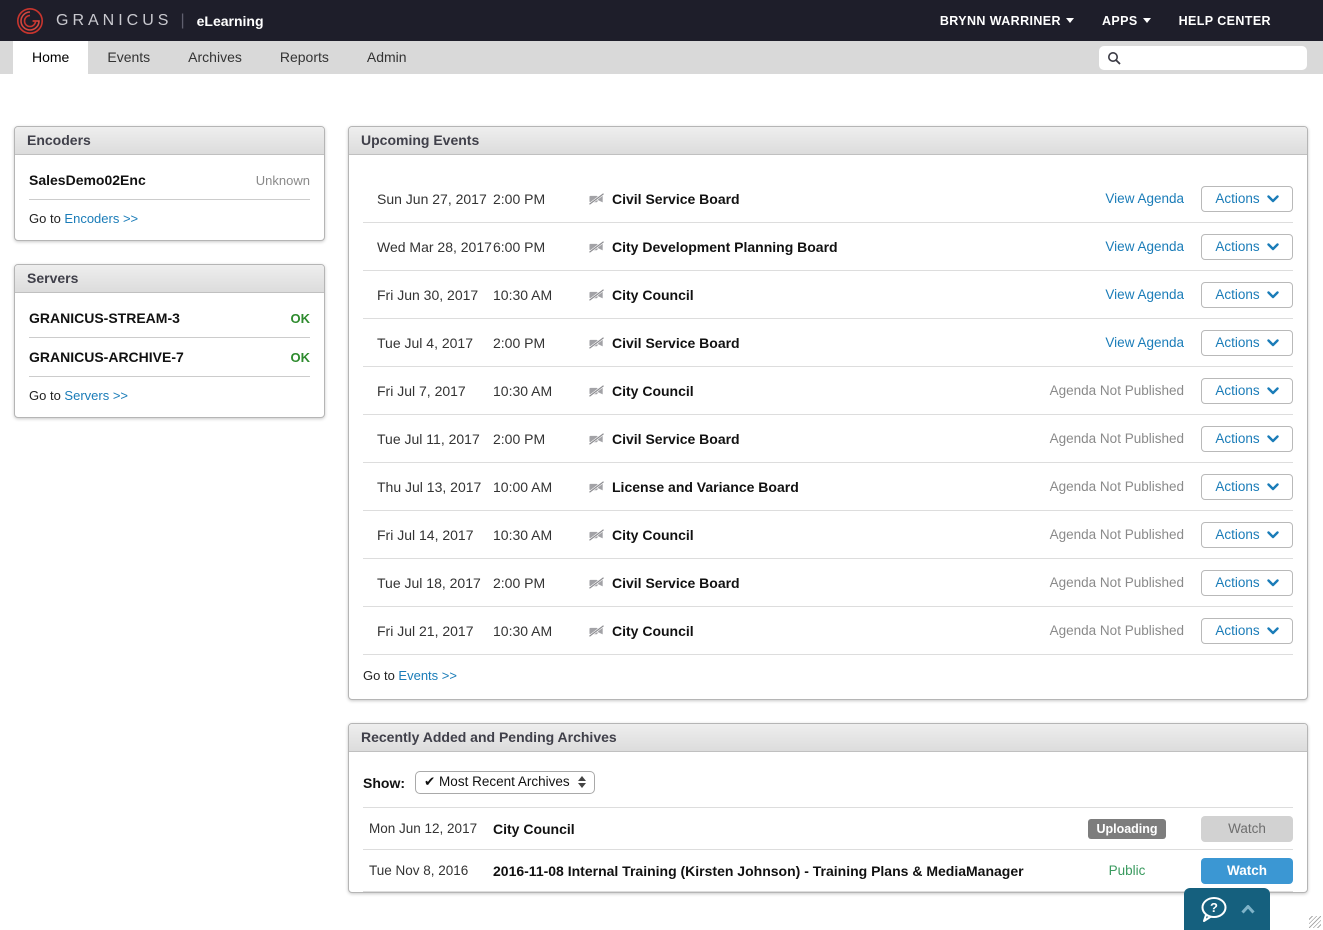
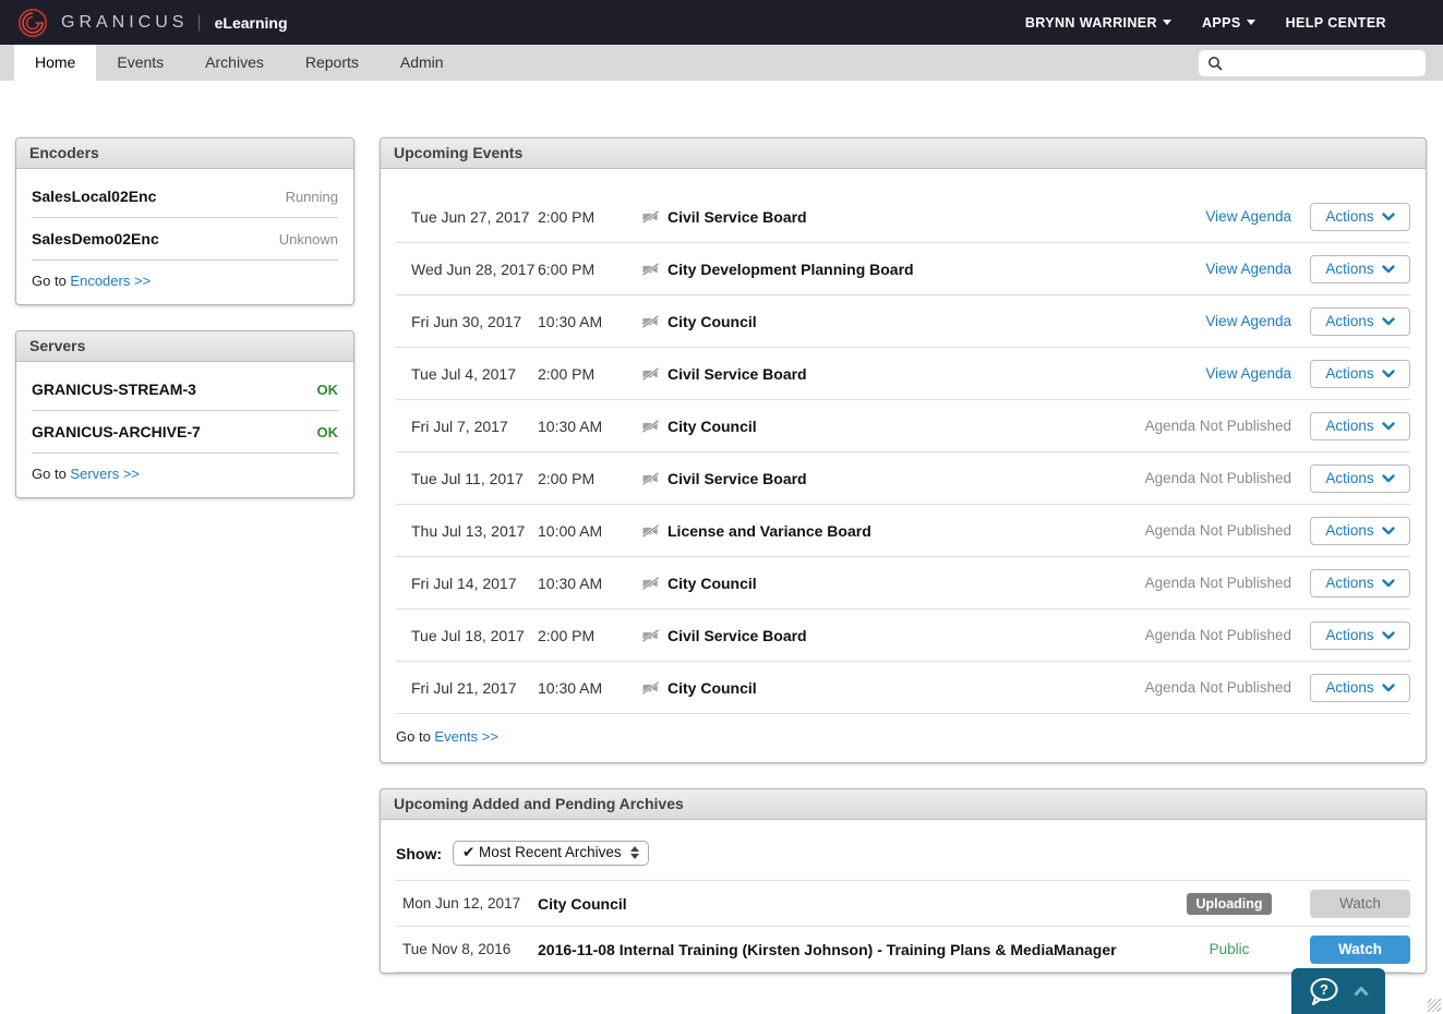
  GRANICUS
  |
  eLearning
  BRYNN WARRINER
  APPS
  HELP CENTER
  Home
  Events
  Archives
  Reports
  Admin
  Encoders
+ SalesLocal02Enc
+ Running
  SalesDemo02Enc
  Unknown
  Go to Encoders >>
  Servers
  GRANICUS-STREAM-3
  OK
  GRANICUS-ARCHIVE-7
  OK
  Go to Servers >>
  Upcoming Events
- Sun Jun 27, 2017
+ Tue Jun 27, 2017
  2:00 PM
  Civil Service Board
  View Agenda
  Actions
- Wed Mar 28, 2017
+ Wed Jun 28, 2017
  6:00 PM
  City Development Planning Board
  View Agenda
  Actions
  Fri Jun 30, 2017
  10:30 AM
  City Council
  View Agenda
  Actions
  Tue Jul 4, 2017
  2:00 PM
  Civil Service Board
  View Agenda
  Actions
  Fri Jul 7, 2017
  10:30 AM
  City Council
  Agenda Not Published
  Actions
  Tue Jul 11, 2017
  2:00 PM
  Civil Service Board
  Agenda Not Published
  Actions
  Thu Jul 13, 2017
  10:00 AM
  License and Variance Board
  Agenda Not Published
  Actions
  Fri Jul 14, 2017
  10:30 AM
  City Council
  Agenda Not Published
  Actions
  Tue Jul 18, 2017
  2:00 PM
  Civil Service Board
  Agenda Not Published
  Actions
  Fri Jul 21, 2017
  10:30 AM
  City Council
  Agenda Not Published
  Actions
  Go to Events >>
- Recently Added and Pending Archives
+ Upcoming Added and Pending Archives
  Show:
  ✔ Most Recent Archives
  Mon Jun 12, 2017
  City Council
  Uploading
  Watch
  Tue Nov 8, 2016
  2016-11-08 Internal Training (Kirsten Johnson) - Training Plans & MediaManager
  Public
  Watch
  ?
